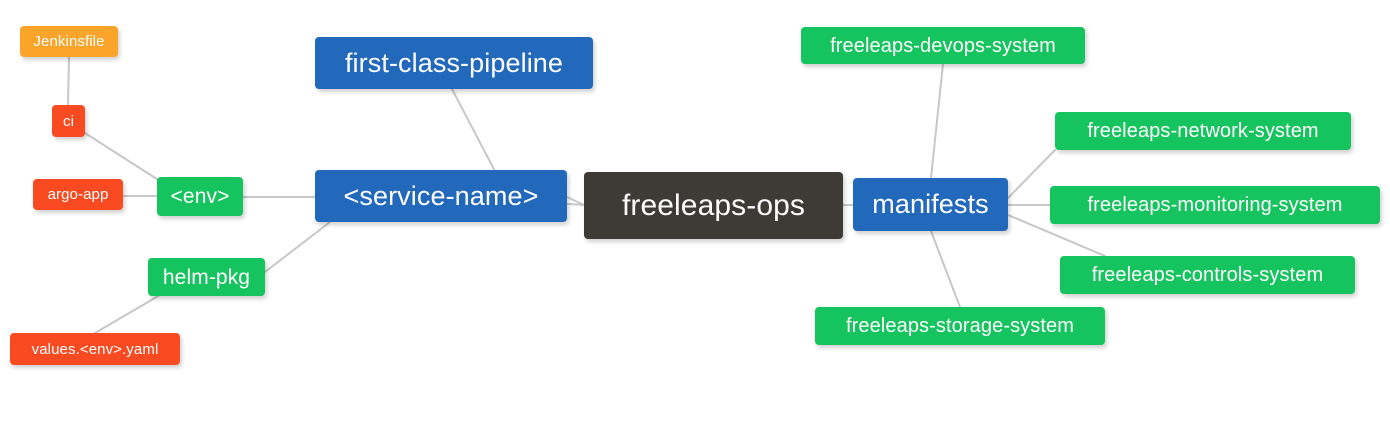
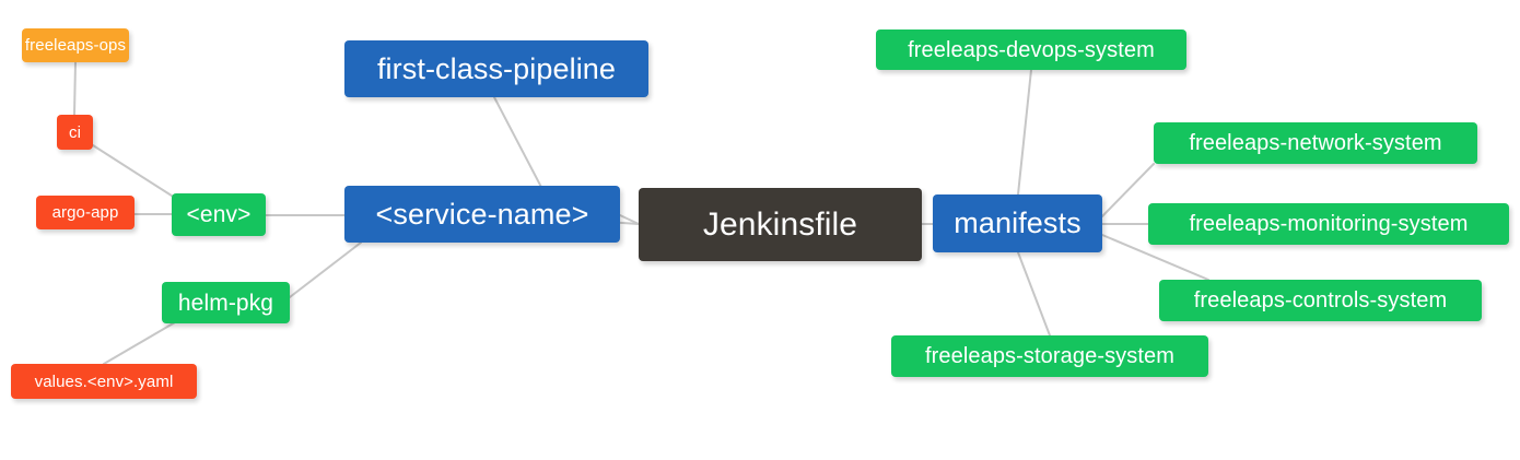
- freeleaps-ops
+ Jenkinsfile
  first-class-pipeline
  <service-name>
  manifests
  <env>
  helm-pkg
  freeleaps-devops-system
  freeleaps-network-system
  freeleaps-monitoring-system
  freeleaps-controls-system
  freeleaps-storage-system
- Jenkinsfile
+ freeleaps-ops
  ci
  argo-app
  values.<env>.yaml
